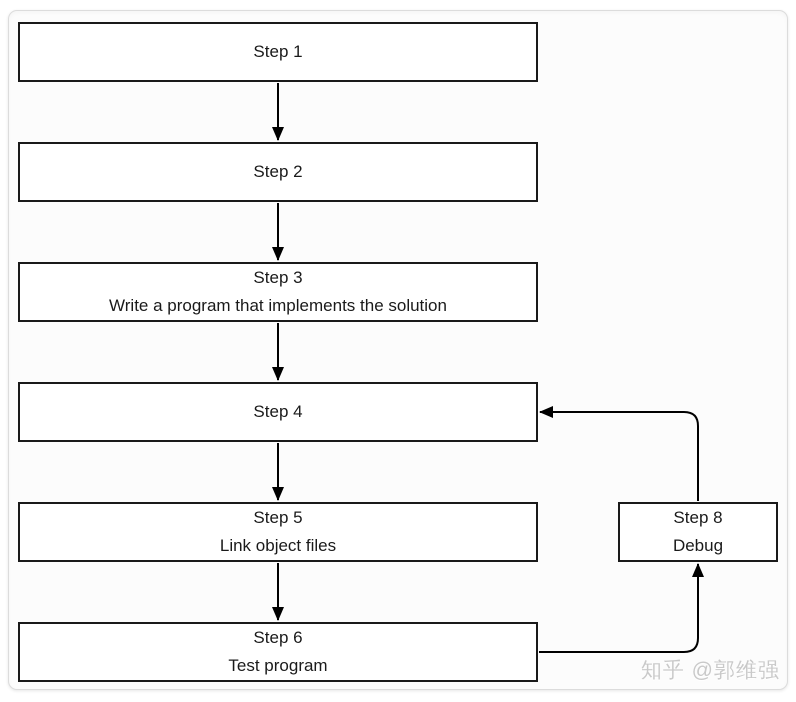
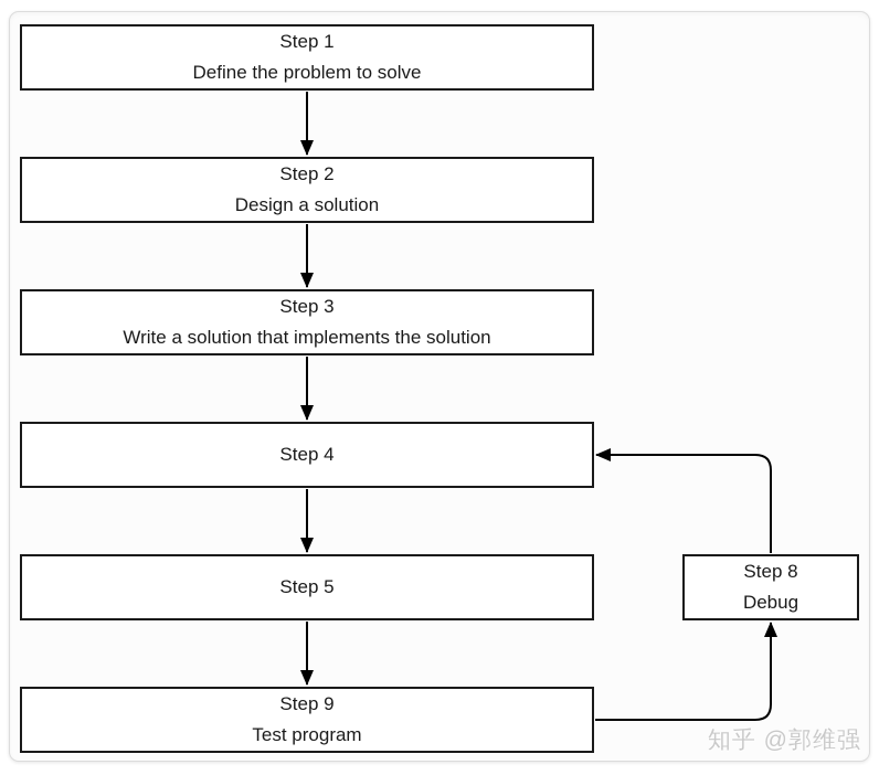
  Step 1
+ Define the problem to solve
  Step 2
+ Design a solution
  Step 3
- Write a program that implements the solution
+ Write a solution that implements the solution
  Step 4
  Step 5
- Link object files
- Step 6
+ Step 9
  Test program
  Step 8
  Debug
  知乎 @郭维强
